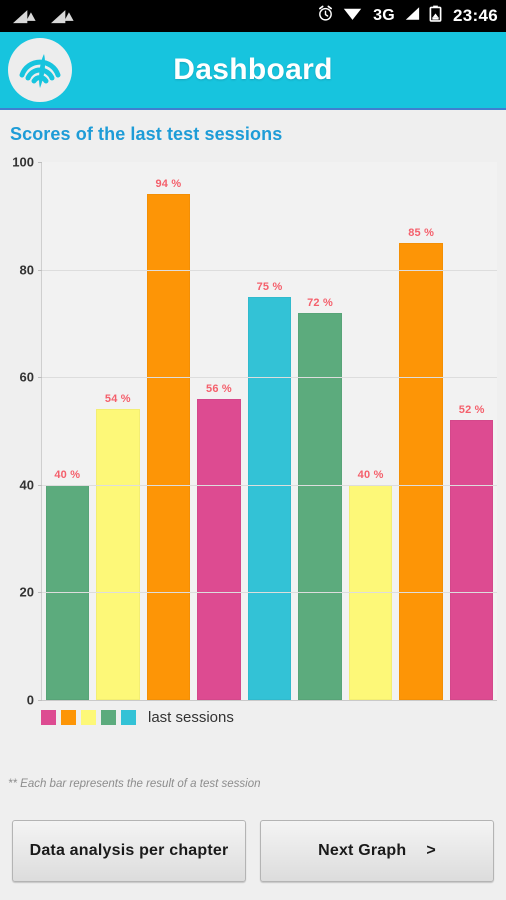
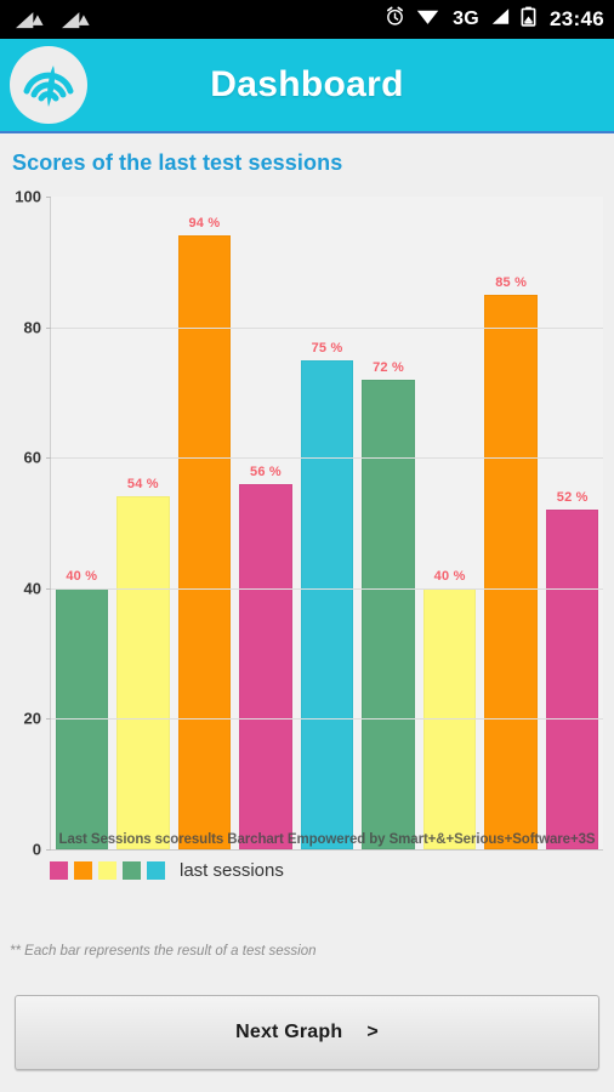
  ◢▴
  ◢▴
  3G
  23:46
  Dashboard
  Scores of the last test sessions
  40 %
  54 %
  94 %
  56 %
  75 %
  72 %
  40 %
  85 %
  52 %
+ Last Sessions scoresults Barchart Empowered by Smart+&+Serious+Software+3S
  0
  20
  40
  60
  80
  100
  last sessions
  ** Each bar represents the result of a test session
- Data analysis per chapter
  Next Graph
  >
